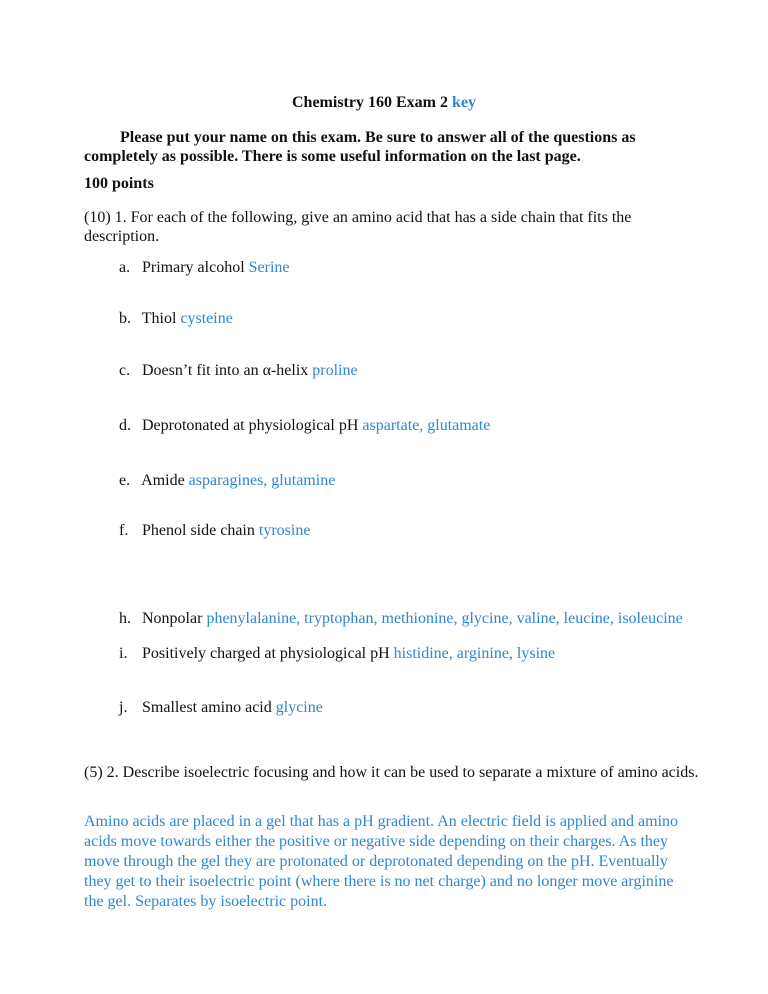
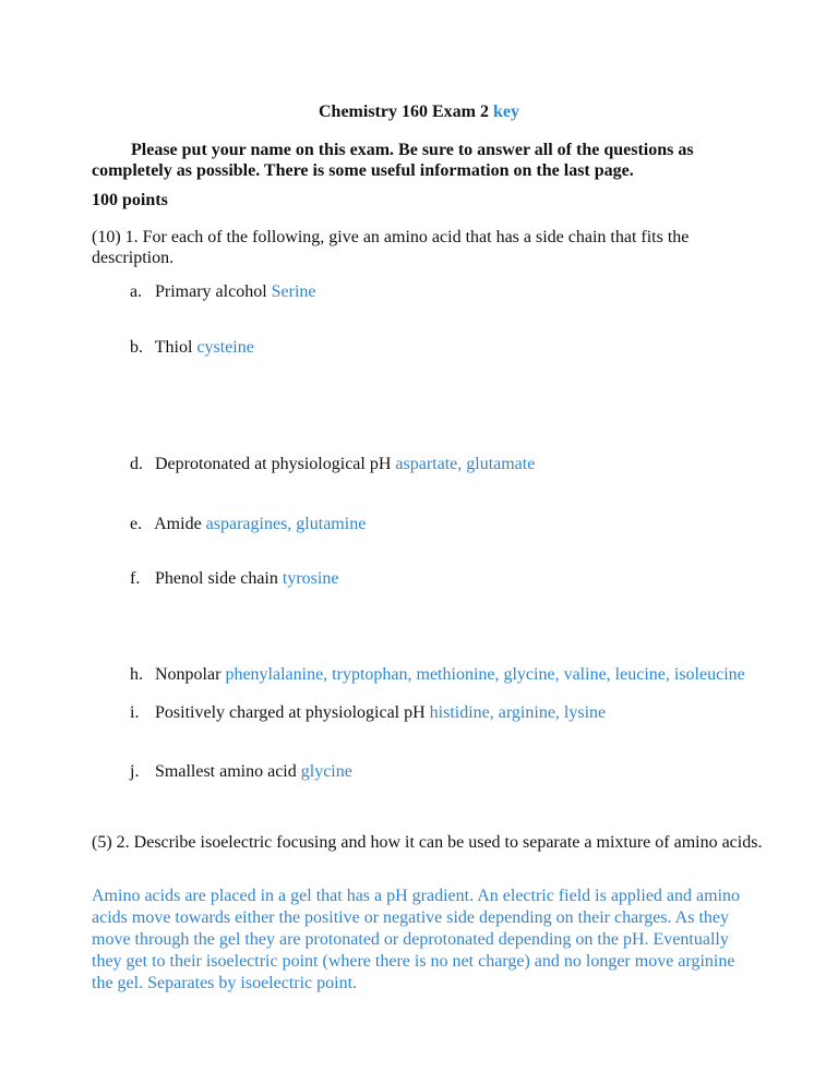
  Chemistry 160 Exam 2 key
  Please put your name on this exam. Be sure to answer all of the questions as completely as possible. There is some useful information on the last page.
  100 points
  (10) 1. For each of the following, give an amino acid that has a side chain that fits the description.
  a. Primary alcohol Serine
  b. Thiol cysteine
- c. Doesn’t fit into an α-helix proline
  d. Deprotonated at physiological pH aspartate, glutamate
  e. Amide asparagines, glutamine
  f. Phenol side chain tyrosine
  h. Nonpolar phenylalanine, tryptophan, methionine, glycine, valine, leucine, isoleucine
  i. Positively charged at physiological pH histidine, arginine, lysine
  j. Smallest amino acid glycine
  (5) 2. Describe isoelectric focusing and how it can be used to separate a mixture of amino acids.
  Amino acids are placed in a gel that has a pH gradient. An electric field is applied and amino acids move towards either the positive or negative side depending on their charges. As they move through the gel they are protonated or deprotonated depending on the pH. Eventually they get to their isoelectric point (where there is no net charge) and no longer move arginine the gel. Separates by isoelectric point.
